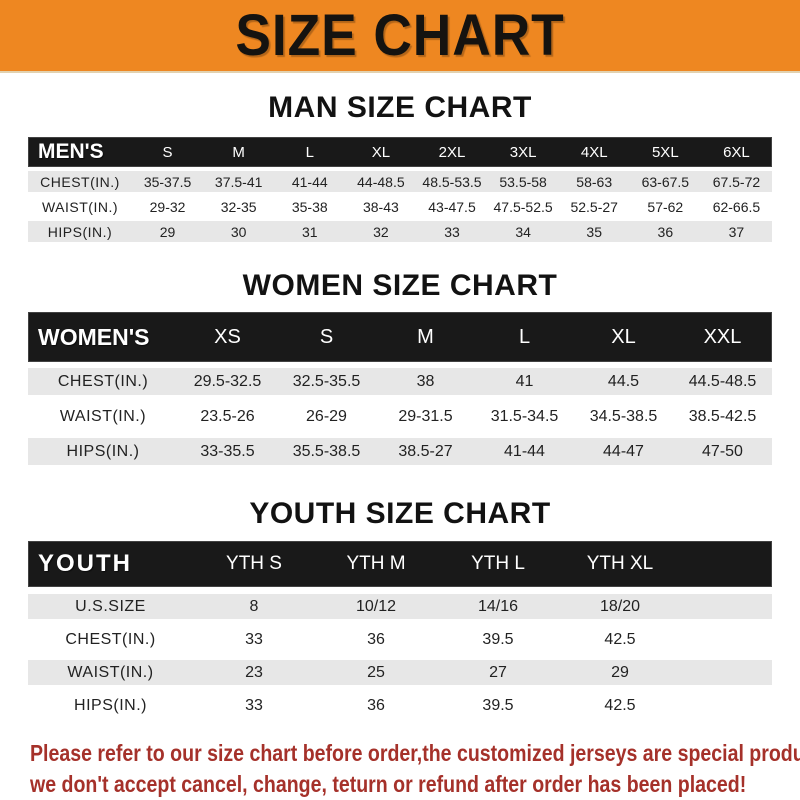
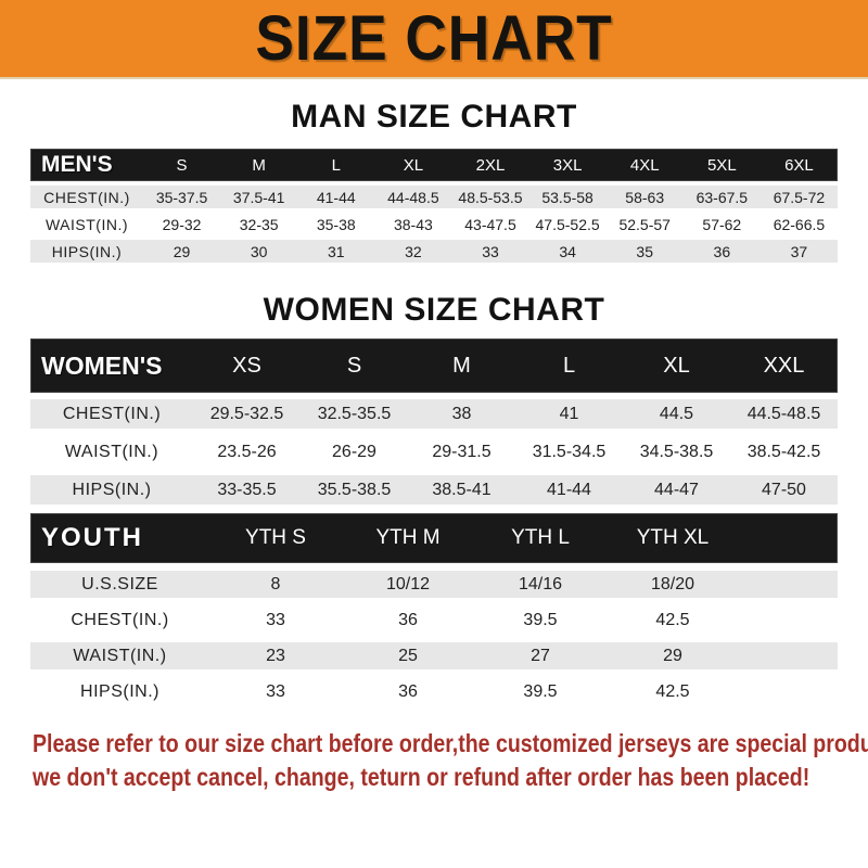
  SIZE CHART
  MAN SIZE CHART
  MEN'S
  S
  M
  L
  XL
  2XL
  3XL
  4XL
  5XL
  6XL
  CHEST(IN.)
  35-37.5
  37.5-41
  41-44
  44-48.5
  48.5-53.5
  53.5-58
  58-63
  63-67.5
  67.5-72
  WAIST(IN.)
  29-32
  32-35
  35-38
  38-43
  43-47.5
  47.5-52.5
- 52.5-27
+ 52.5-57
  57-62
  62-66.5
  HIPS(IN.)
  29
  30
  31
  32
  33
  34
  35
  36
  37
  WOMEN SIZE CHART
  WOMEN'S
  XS
  S
  M
  L
  XL
  XXL
  CHEST(IN.)
  29.5-32.5
  32.5-35.5
  38
  41
  44.5
  44.5-48.5
  WAIST(IN.)
  23.5-26
  26-29
  29-31.5
  31.5-34.5
  34.5-38.5
  38.5-42.5
  HIPS(IN.)
  33-35.5
  35.5-38.5
- 38.5-27
+ 38.5-41
  41-44
  44-47
  47-50
- YOUTH SIZE CHART
  YOUTH
  YTH S
  YTH M
  YTH L
  YTH XL
  U.S.SIZE
  8
  10/12
  14/16
  18/20
  CHEST(IN.)
  33
  36
  39.5
  42.5
  WAIST(IN.)
  23
  25
  27
  29
  HIPS(IN.)
  33
  36
  39.5
  42.5
  Please refer to our size chart before order,the customized jerseys are special produ
  we don't accept cancel, change, teturn or refund after order has been placed!
